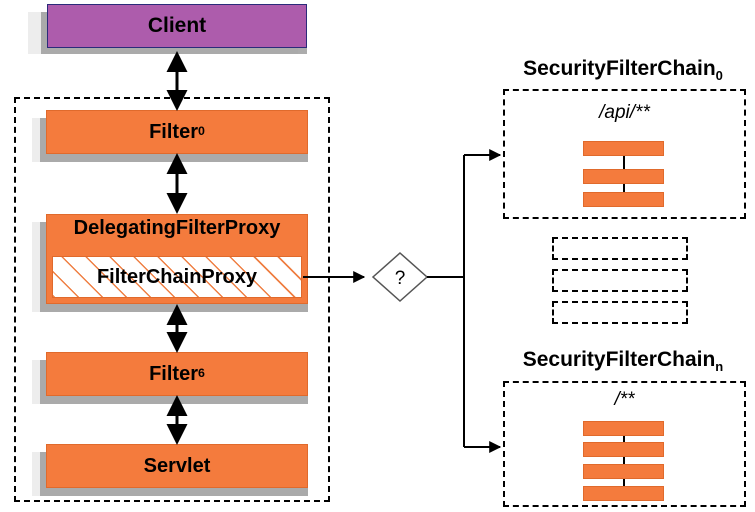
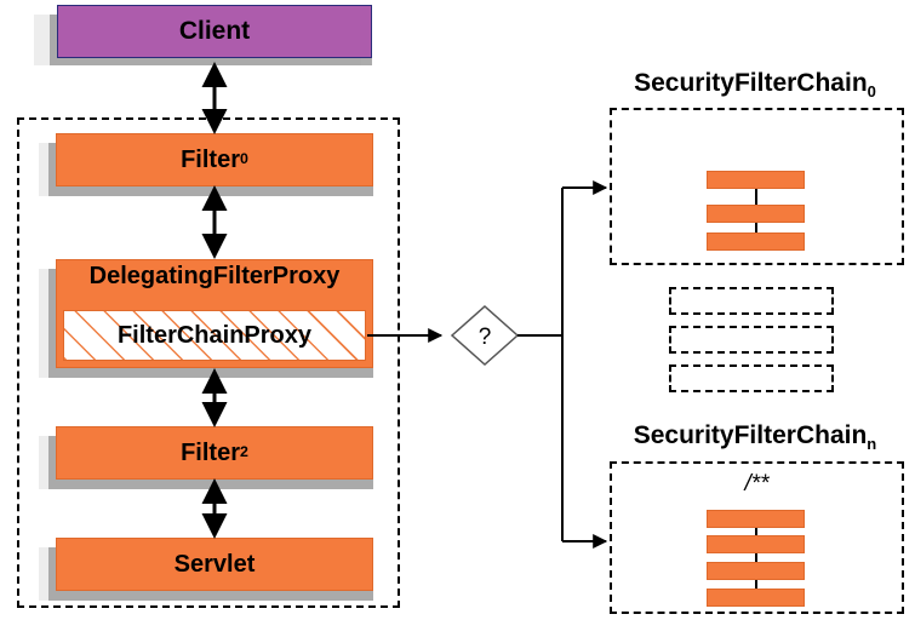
  Client
  Filter
  0
  DelegatingFilterProxy
  FilterChainProxy
  Filter
- 6
+ 2
  Servlet
  SecurityFilterChain0
- /api/**
  SecurityFilterChainn
  /**
  ?
